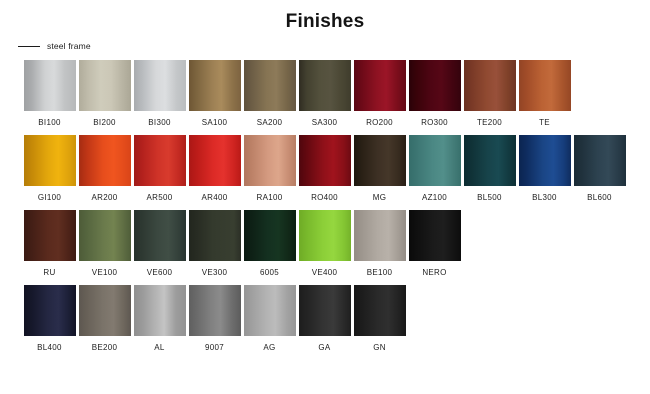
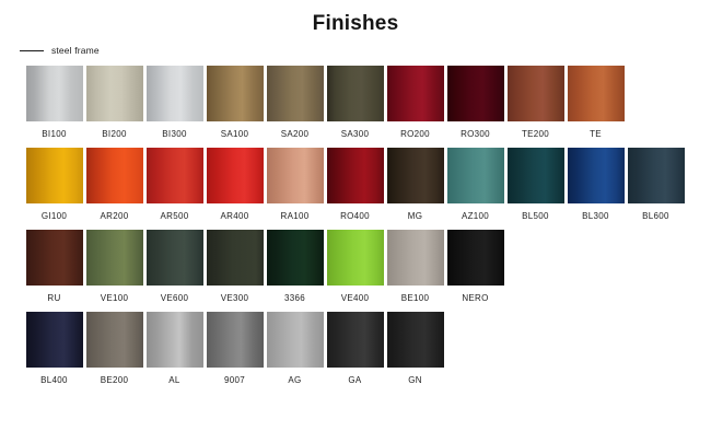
  Finishes
  steel frame
  BI100
  BI200
  BI300
  SA100
  SA200
  SA300
  RO200
  RO300
  TE200
  TE
  GI100
  AR200
  AR500
  AR400
  RA100
  RO400
  MG
  AZ100
  BL500
  BL300
  BL600
  RU
  VE100
  VE600
  VE300
- 6005
+ 3366
  VE400
  BE100
  NERO
  BL400
  BE200
  AL
  9007
  AG
  GA
  GN
